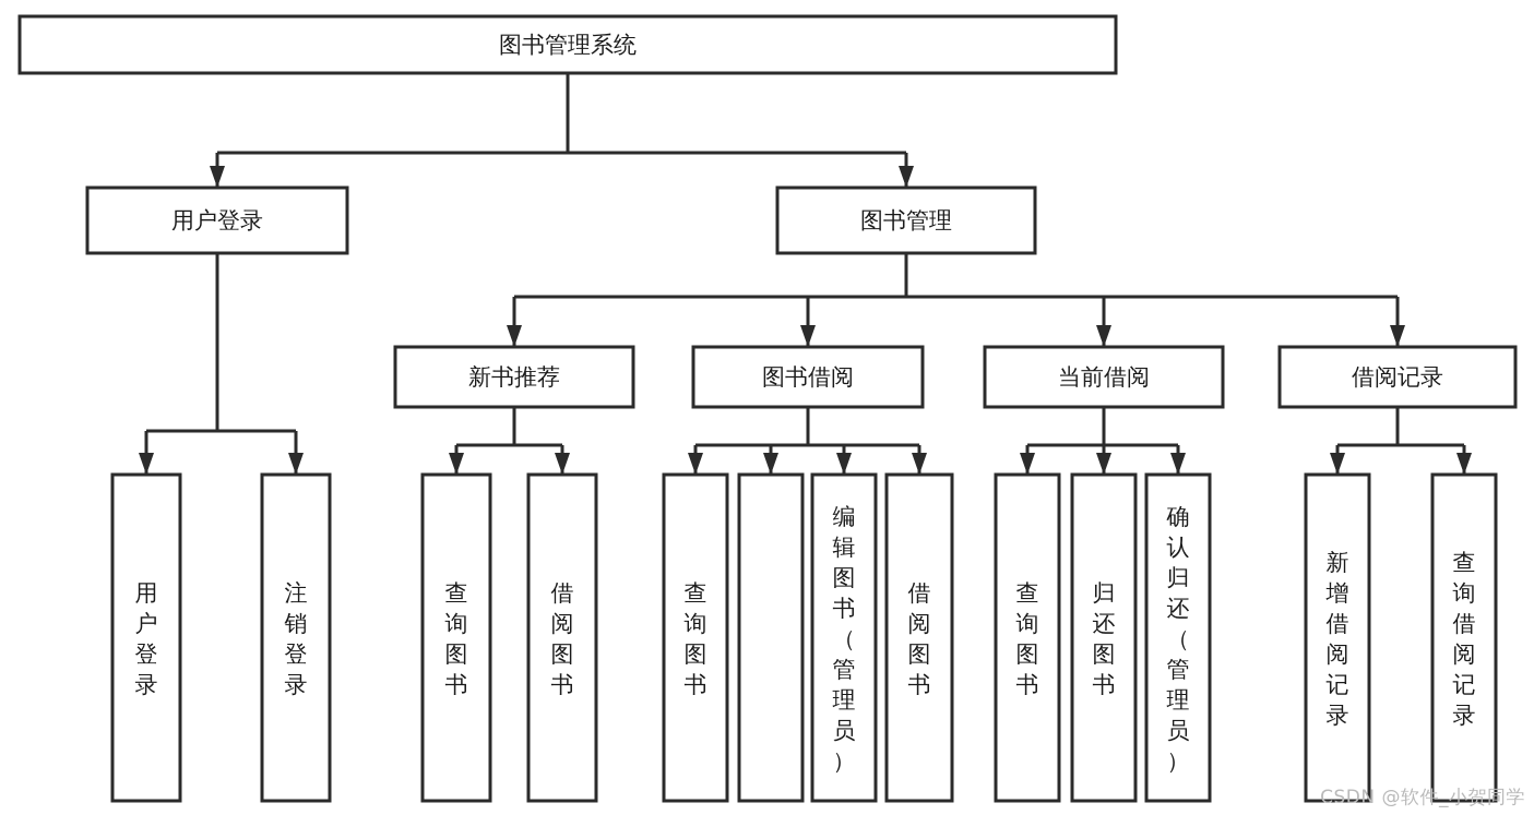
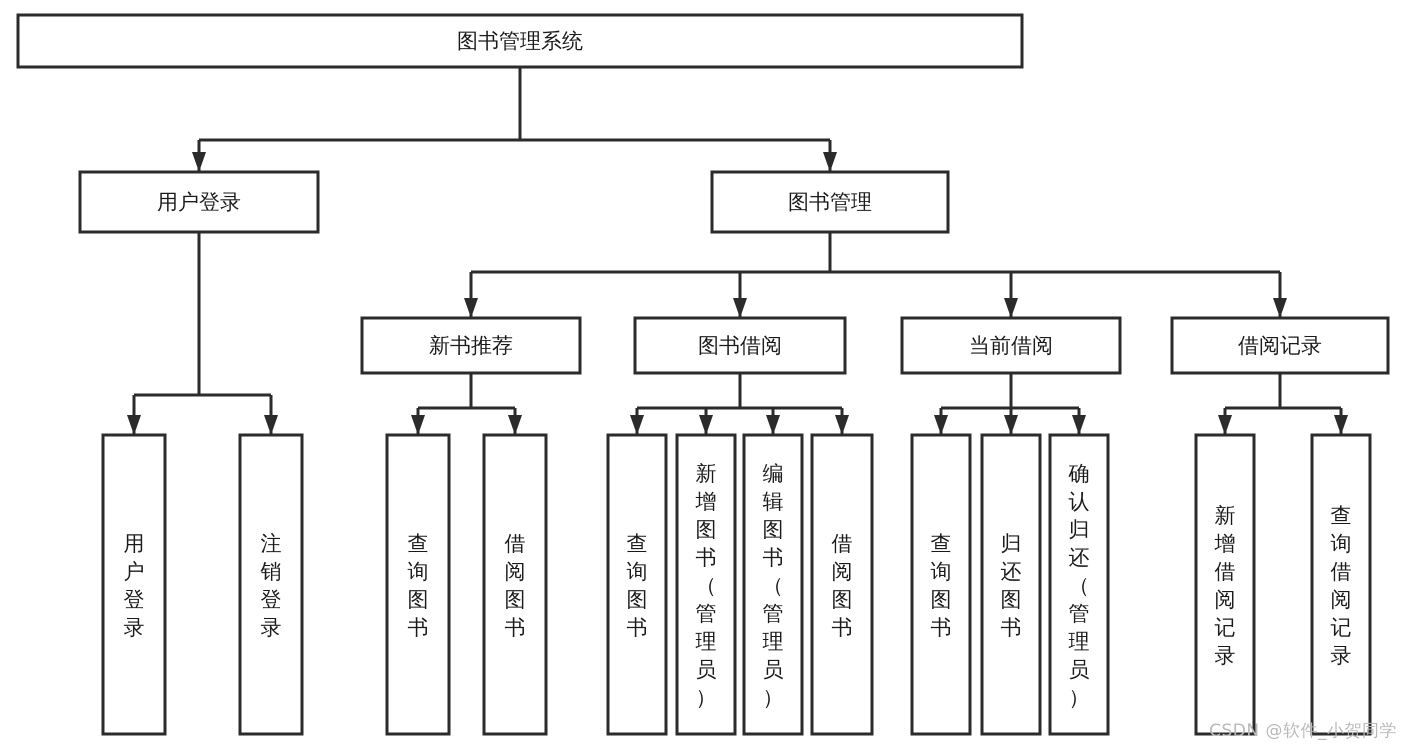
  图书管理系统
  用户登录
  图书管理
  新书推荐
  图书借阅
  当前借阅
  借阅记录
  用户登录
  注销登录
  查询图书
  借阅图书
  查询图书
+ 新增图书（管理员）
  编辑图书（管理员）
  借阅图书
  查询图书
  归还图书
  确认归还（管理员）
  新增借阅记录
  查询借阅记录
  CSDN @软件_小贺同学
